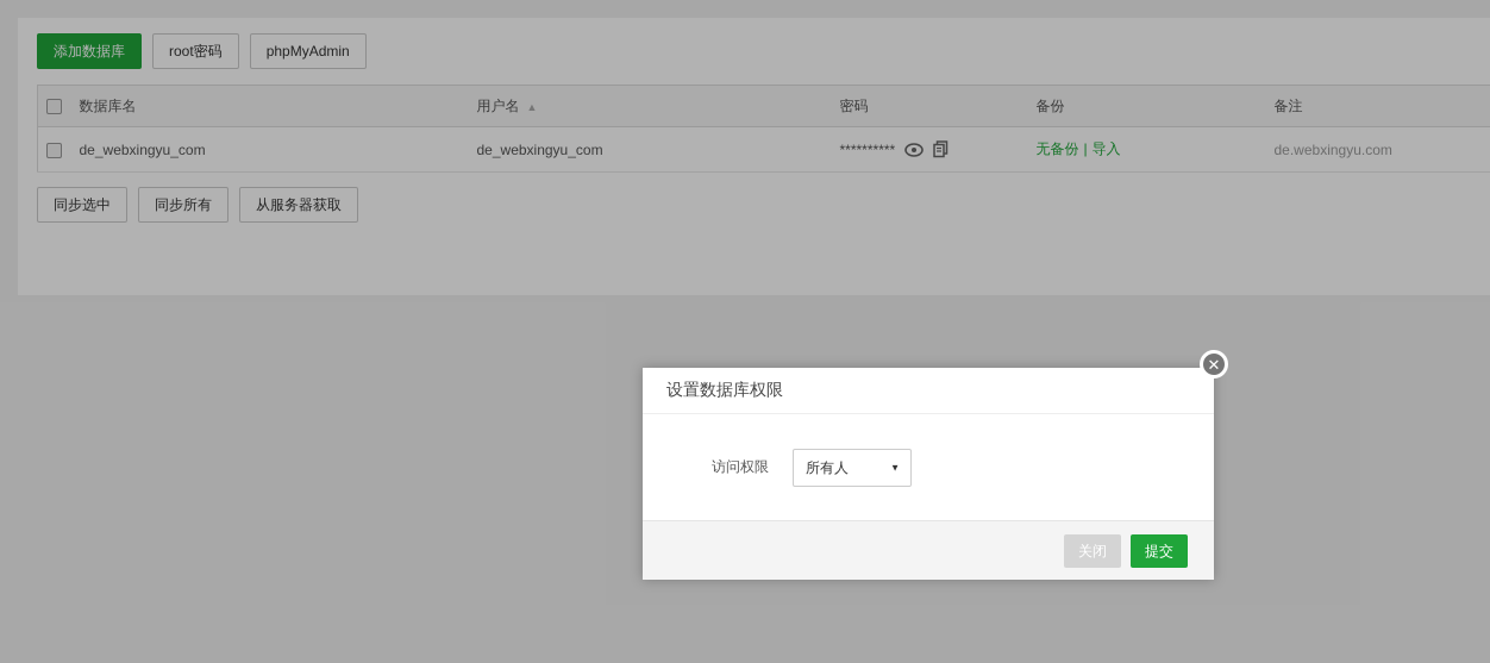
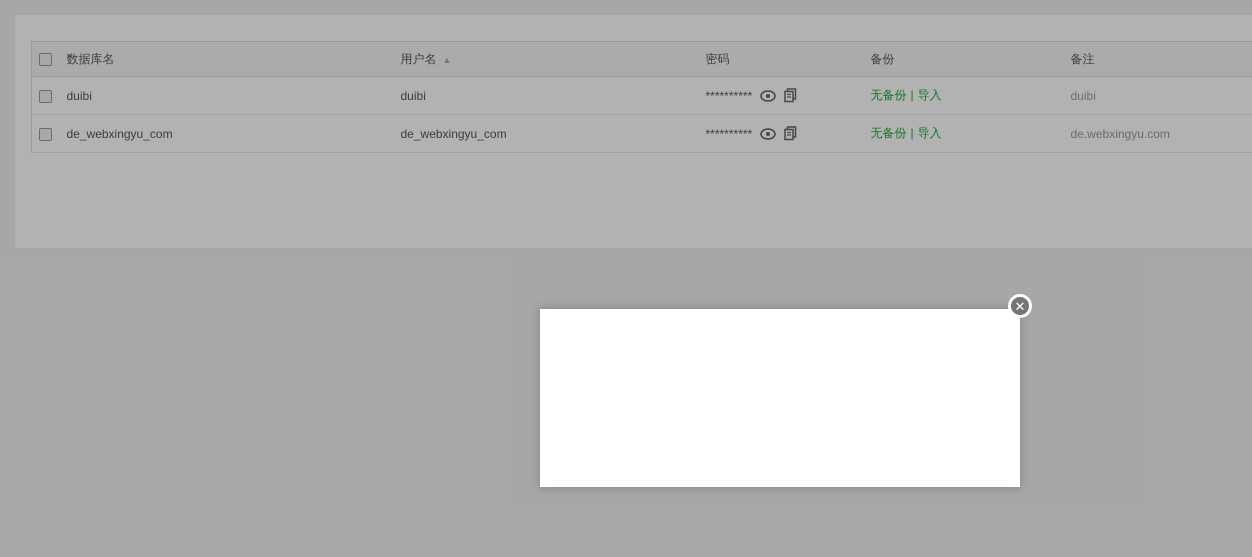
- 添加数据库
- root密码
- phpMyAdmin
  	数据库名	用户名 ▲	密码	备份	备注
+ 	duibi	duibi	**********	无备份 | 导入	duibi
  	de_webxingyu_com	de_webxingyu_com	**********	无备份 | 导入	de.webxingyu.com
- 同步选中
- 同步所有
- 从服务器获取
  ✕
- 设置数据库权限
- 访问权限
- 所有人
- ▼
- 关闭
- 提交
